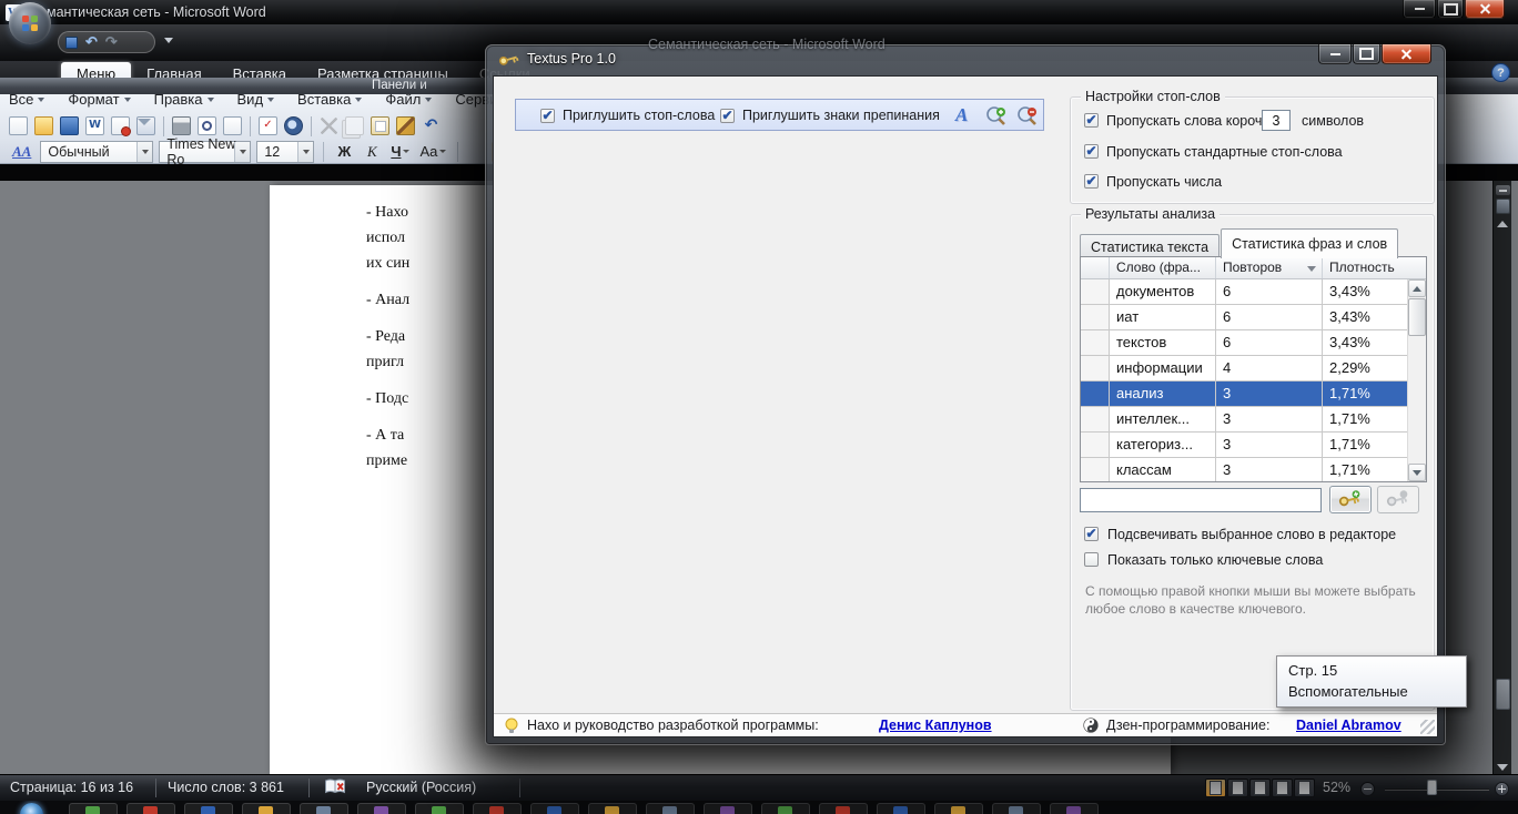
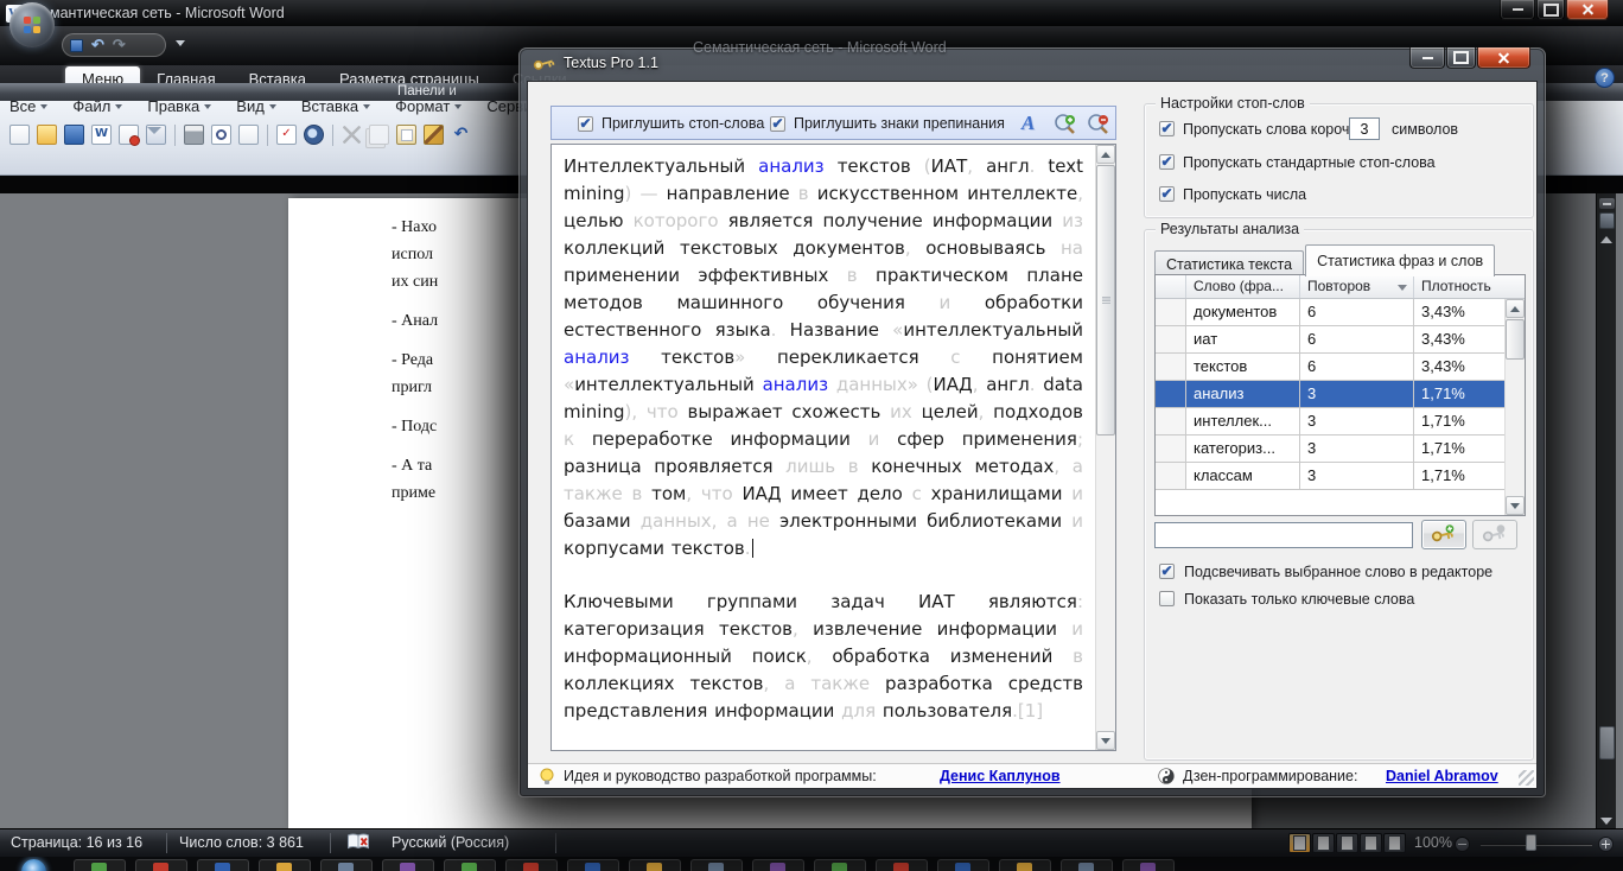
  мантическая сеть - Microsoft Word
  ↶
  ↷
  Семантическая сеть - Microsoft Word
  Меню
  Главная
  Вставка
  Разметка страницы
  ?
  Все
- Формат
+ Файл
  Правка
  Вид
  Вставка
- Файл
+ Формат
  W
  ✓
  ↶
- АА
- Обычный
- Times New Ro
- 12
- Ж
- К
- Ч
- Aa
  Панели и
  - Нахо
  испол
  их син
  - Анал
  - Реда
  пригл
  - Подс
  - А та
  приме
  Страница: 16 из 16
  Число слов: 3 861
  Русский (Россия)
- 52%
+ 100%
- Textus Pro 1.0
+ Textus Pro 1.1
  Приглушить стоп-слова
  Приглушить знаки препинания
  A
+ Интеллектуальный анализ текстов (ИАТ, англ. text mining) — направление в искусственном интеллекте, целью которого является получение информации из коллекций текстовых документов, основываясь на применении эффективных в практическом плане методов машинного обучения и обработки естественного языка. Название «интеллектуальный анализ текстов» перекликается с понятием «интеллектуальный анализ данных» (ИАД, англ. data mining), что выражает схожесть их целей, подходов к переработке информации и сфер применения; разница проявляется лишь в конечных методах, а также в том, что ИАД имеет дело с хранилищами и базами данных, а не электронными библиотеками и корпусами текстов.
+ Ключевыми группами задач ИАТ являются: категоризация текстов, извлечение информации и информационный поиск, обработка изменений в коллекциях текстов, а также разработка средств представления информации для пользователя.[1]
  Настройки стоп-слов
  Пропускать слова короч
  3
  символов
  Пропускать стандартные стоп-слова
  Пропускать числа
  Результаты анализа
  Статистика текста Статистика фраз и слов
  Слово (фра...
  Повторов
  Плотность
  документов
  6
  3,43%
  иат
  6
  3,43%
  текстов
  6
  3,43%
- информации
- 4
- 2,29%
  анализ
  3
  1,71%
  интеллек...
  3
  1,71%
  категориз...
  3
  1,71%
  классам
  3
  1,71%
  Подсвечивать выбранное слово в редакторе
  Показать только ключевые слова
- С помощью правой кнопки мыши вы можете выбрать любое слово в качестве ключевого.
- Нахо и руководство разработкой программы:
+ Идея и руководство разработкой программы:
  Денис Каплунов
  Дзен-программирование:
  Daniel Abramov
- Стр. 15
- Вспомогательные
